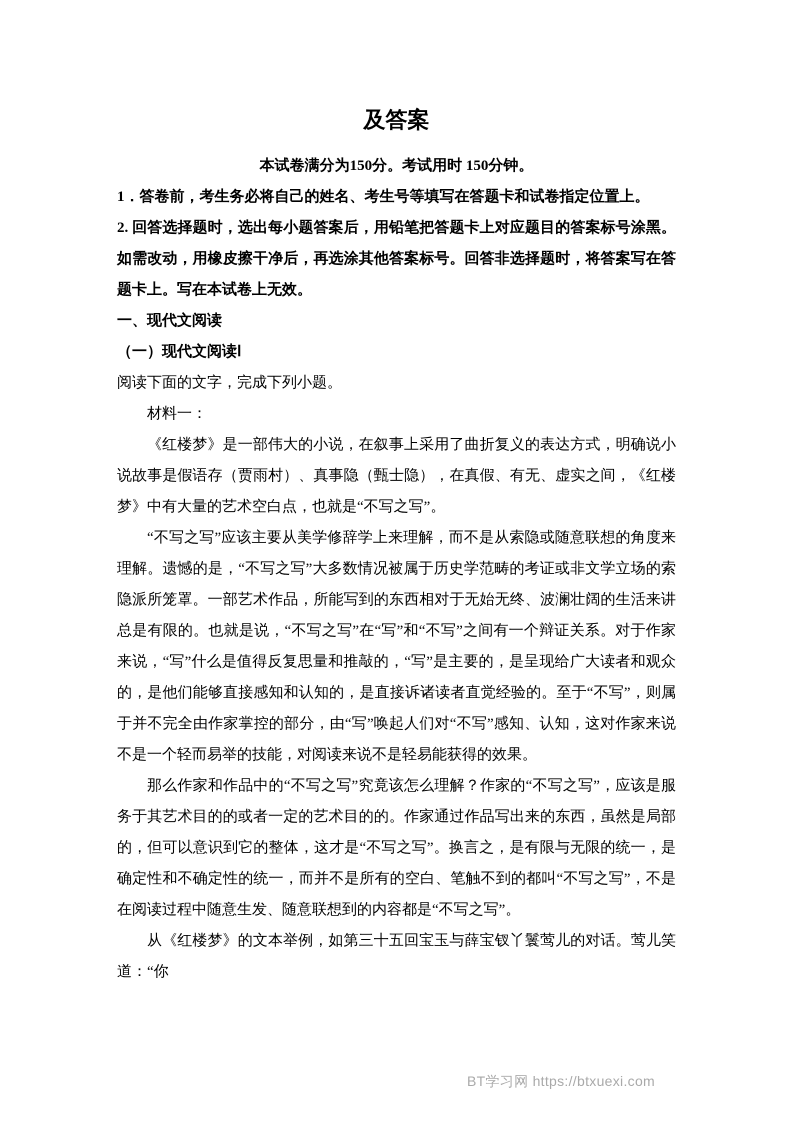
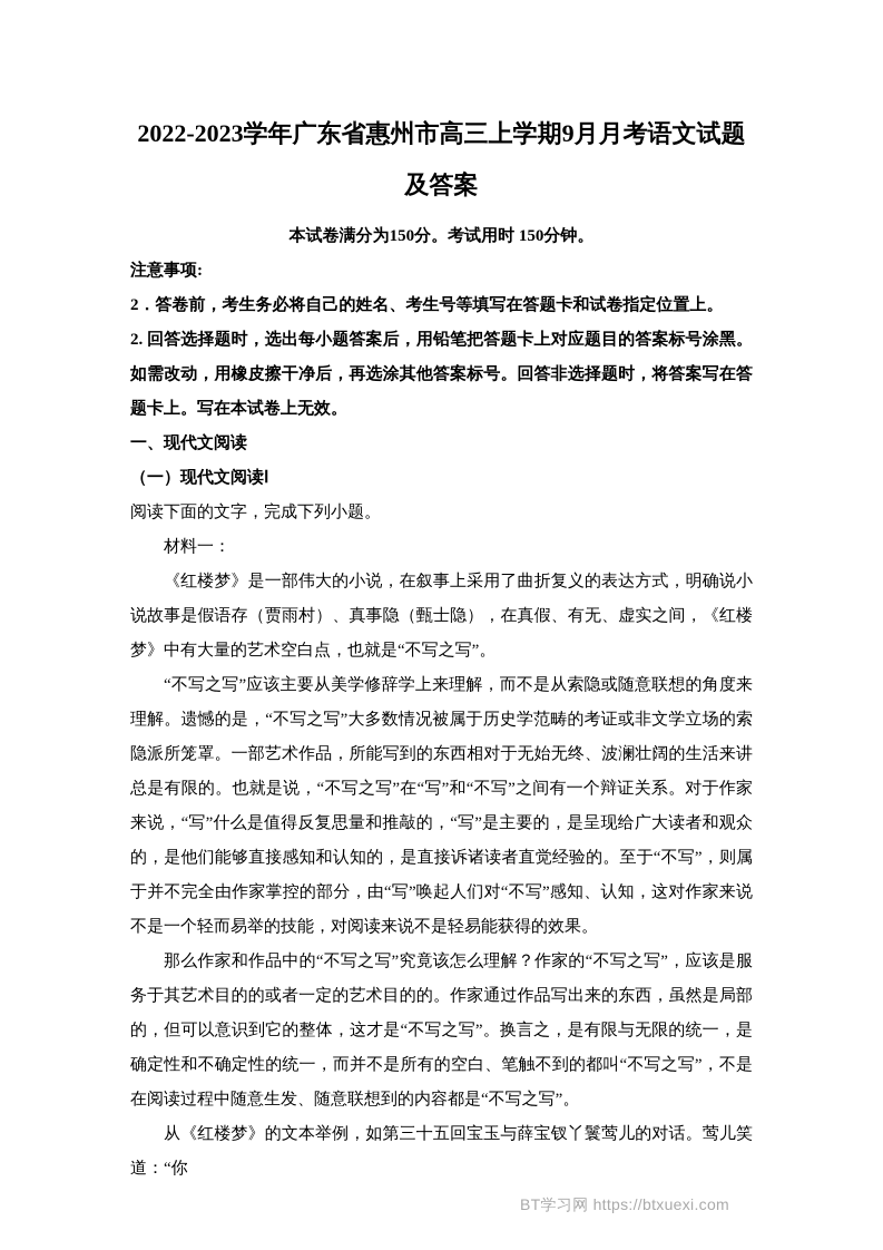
+ 2022-2023学年广东省惠州市高三上学期9月月考语文试题
  及答案
  本试卷满分为150分。考试用时 150分钟。
+ 注意事项:
- 1．答卷前，考生务必将自己的姓名、考生号等填写在答题卡和试卷指定位置上。
+ 2．答卷前，考生务必将自己的姓名、考生号等填写在答题卡和试卷指定位置上。
  2. 回答选择题时，选出每小题答案后，用铅笔把答题卡上对应题目的答案标号涂黑。如需改动，用橡皮擦干净后，再选涂其他答案标号。回答非选择题时，将答案写在答题卡上。写在本试卷上无效。
  一、现代文阅读
  （一）现代文阅读Ⅰ
  阅读下面的文字，完成下列小题。
  材料一：
  《红楼梦》是一部伟大的小说，在叙事上采用了曲折复义的表达方式，明确说小说故事是假语存（贾雨村）、真事隐（甄士隐），在真假、有无、虚实之间，《红楼梦》中有大量的艺术空白点，也就是“不写之写”。
  “不写之写”应该主要从美学修辞学上来理解，而不是从索隐或随意联想的角度来理解。遗憾的是，“不写之写”大多数情况被属于历史学范畴的考证或非文学立场的索隐派所笼罩。一部艺术作品，所能写到的东西相对于无始无终、波澜壮阔的生活来讲总是有限的。也就是说，“不写之写”在“写”和“不写”之间有一个辩证关系。对于作家来说，“写”什么是值得反复思量和推敲的，“写”是主要的，是呈现给广大读者和观众的，是他们能够直接感知和认知的，是直接诉诸读者直觉经验的。至于“不写”，则属于并不完全由作家掌控的部分，由“写”唤起人们对“不写”感知、认知，这对作家来说不是一个轻而易举的技能，对阅读来说不是轻易能获得的效果。
  那么作家和作品中的“不写之写”究竟该怎么理解？作家的“不写之写”，应该是服务于其艺术目的的或者一定的艺术目的的。作家通过作品写出来的东西，虽然是局部的，但可以意识到它的整体，这才是“不写之写”。换言之，是有限与无限的统一，是确定性和不确定性的统一，而并不是所有的空白、笔触不到的都叫“不写之写”，不是在阅读过程中随意生发、随意联想到的内容都是“不写之写”。
  从《红楼梦》的文本举例，如第三十五回宝玉与薛宝钗丫鬟莺儿的对话。莺儿笑道：“你
  BT学习网 https://btxuexi.com
